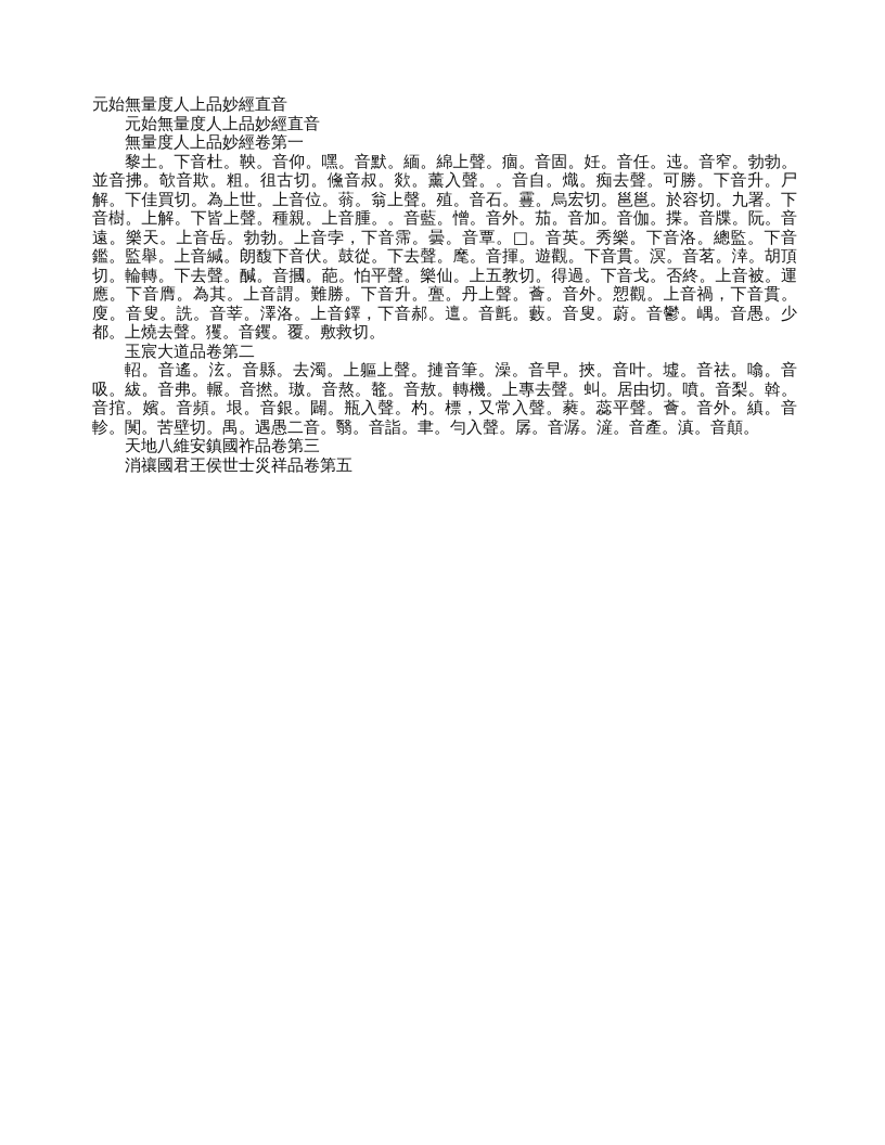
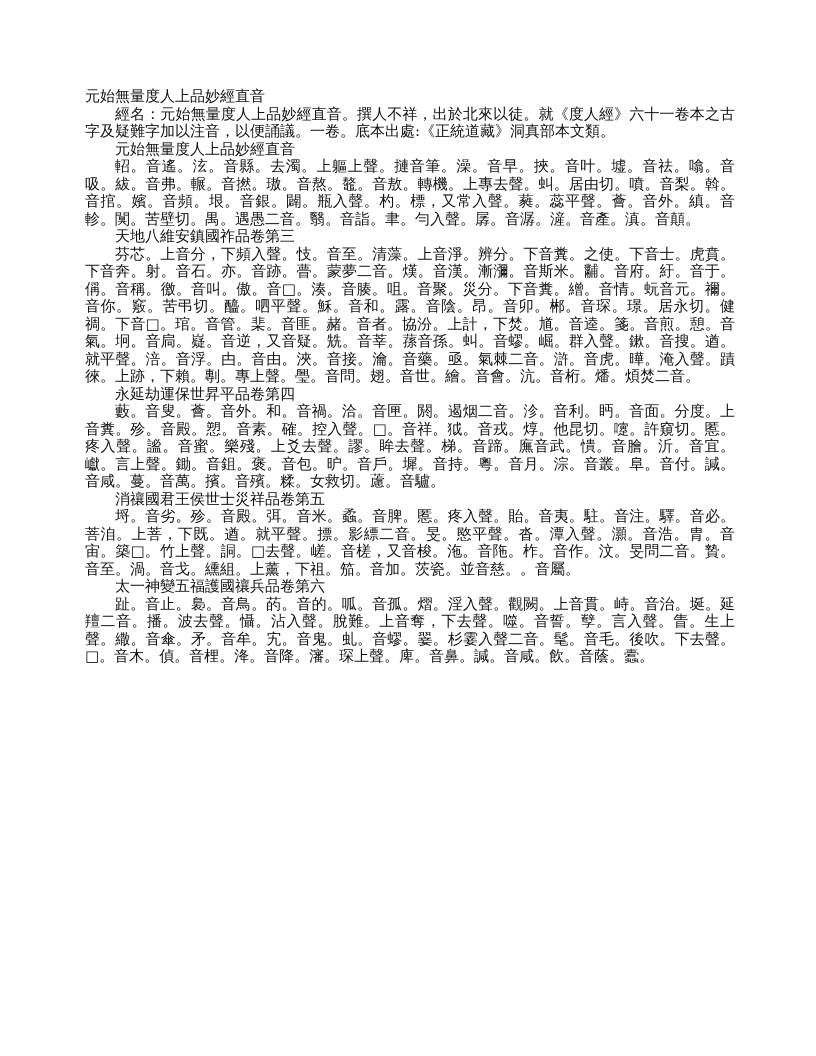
  元始無量度人上品妙經直音
+ 經名：元始無量度人上品妙經直音。撰人不祥，出於北來以徒。就《度人經》六十一卷本之古字及疑難字加以注音，以便誦議。一卷。底本出處:《正統道藏》洞真部本文類。
  元始無量度人上品妙經直音
- 無量度人上品妙經卷第一
- 黎土。下音杜。鞅。音仰。嘿。音默。緬。綿上聲。痼。音固。妊。音任。迍。音窄。勃勃。並音拂。欹音欺。粗。徂古切。儵音叔。欻。薰入聲。。音自。熾。痴去聲。可勝。下音升。尸解。下佳買切。為上世。上音位。蓊。翁上聲。殖。音石。霻。烏宏切。邕邕。於容切。九署。下音樹。上解。下皆上聲。種親。上音腫。。音藍。憎。音外。茄。音加。音伽。揲。音牒。阮。音遠。樂天。上音岳。勃勃。上音孛，下音霈。曇。音覃。□。音英。秀樂。下音洛。總監。下音鑑。監舉。上音緘。朗馥下音伏。鼓從。下去聲。麾。音揮。遊觀。下音貫。溟。音茗。涬。胡頂切。輪轉。下去聲。醎。音摑。葩。怕平聲。樂仙。上五教切。得過。下音戈。否終。上音被。運應。下音膺。為其。上音謂。難勝。下音升。亹。丹上聲。薈。音外。愬觀。上音禍，下音貫。廋。音叟。詵。音莘。澤洛。上音鐸，下音郝。邅。音氈。藪。音叟。蔚。音鬱。嵎。音愚。少都。上燒去聲。玃。音钁。覆。敷救切。
- 玉宸大道品卷第二
  軺。音遙。泫。音縣。去濁。上軀上聲。摙音筆。澡。音早。挾。音叶。墟。音祛。噏。音吸。紱。音弗。輾。音撚。璈。音熬。鼇。音敖。轉機。上專去聲。虯。居由切。噴。音梨。斡。音捾。嬪。音頻。垠。音銀。闢。瓶入聲。杓。標，又常入聲。蕤。蕊平聲。薈。音外。縝。音軫。闃。苦壁切。禺。遇愚二音。翳。音詣。聿。勻入聲。孱。音潺。滻。音產。滇。音顛。
  天地八維安鎮國祚品卷第三
+ 芬芯。上音分，下頻入聲。忮。音至。清藻。上音淨。辨分。下音糞。之使。下音士。虎賁。下音奔。射。音石。亦。音跡。瞢。蒙夢二音。熯。音漢。漸瀰。音斯米。黼。音府。紆。音于。偁。音稱。徼。音叫。傲。音□。湊。音腠。咀。音聚。災分。下音糞。繒。音情。蚖音元。禰。音你。竅。苦弔切。醯。呬平聲。穌。音和。露。音陰。昂。音卯。郴。音琛。璟。居永切。健禂。下音□。琯。音管。棐。音匪。赭。音者。協汾。上計，下焚。馗。音逵。箋。音煎。憩。音氣。坰。音扃。嶷。音逆，又音疑。兟。音莘。蓀音孫。虯。音蟉。崛。群入聲。鏉。音搜。遒。就平聲。涪。音浮。甴。音由。浹。音接。瀹。音藥。亟。氣棘二音。滸。音虎。曄。淹入聲。蹟徠。上跡，下賴。剸。專上聲。璺。音問。翅。音世。繪。音會。沆。音桁。燔。煩焚二音。
+ 永延劫運保世昇平品卷第四
+ 藪。音叟。薈。音外。和。音禍。洽。音匣。閼。遏烟二音。沴。音利。眄。音面。分度。上音糞。殄。音殿。愬。音素。確。控入聲。□。音祥。狘。音戎。焞。他昆切。嚔。許窺切。慝。疼入聲。謐。音蜜。樂殘。上爻去聲。謬。眸去聲。梯。音蹄。廡音武。憒。音膾。沂。音宜。巘。言上聲。鋤。音鉏。褒。音包。昈。音戶。墀。音持。粵。音月。淙。音叢。阜。音付。諴。音咸。蔓。音萬。擯。音殯。糅。女救切。藘。音驢。
  消禳國君王侯世士災祥品卷第五
+ 埒。音劣。殄。音殿。弭。音米。蟊。音脾。慝。疼入聲。貽。音夷。駐。音注。驛。音必。菩洎。上菩，下既。遒。就平聲。摽。影縹二音。旻。愍平聲。沓。潭入聲。灝。音浩。胄。音宙。築□。竹上聲。詷。□去聲。嵯。音槎，又音梭。沲。音陁。柞。音作。汶。旻問二音。贄。音至。渦。音戈。纁組。上薰，下祖。笳。音加。茨瓷。並音慈。。音屬。
+ 太一神變五福護國禳兵品卷第六
+ 趾。音止。裊。音鳥。菂。音的。呱。音孤。熠。淫入聲。觀闕。上音貫。峙。音治。埏。延羶二音。播。波去聲。懾。沾入聲。脫難。上音奪，下去聲。噬。音誓。孼。言入聲。眚。生上聲。繖。音傘。矛。音牟。宄。音鬼。虬。音蟉。翣。杉霎入聲二音。髦。音毛。後吹。下去聲。□。音木。偵。音梩。洚。音降。瀋。琛上聲。庳。音鼻。諴。音咸。飲。音蔭。蠹。
